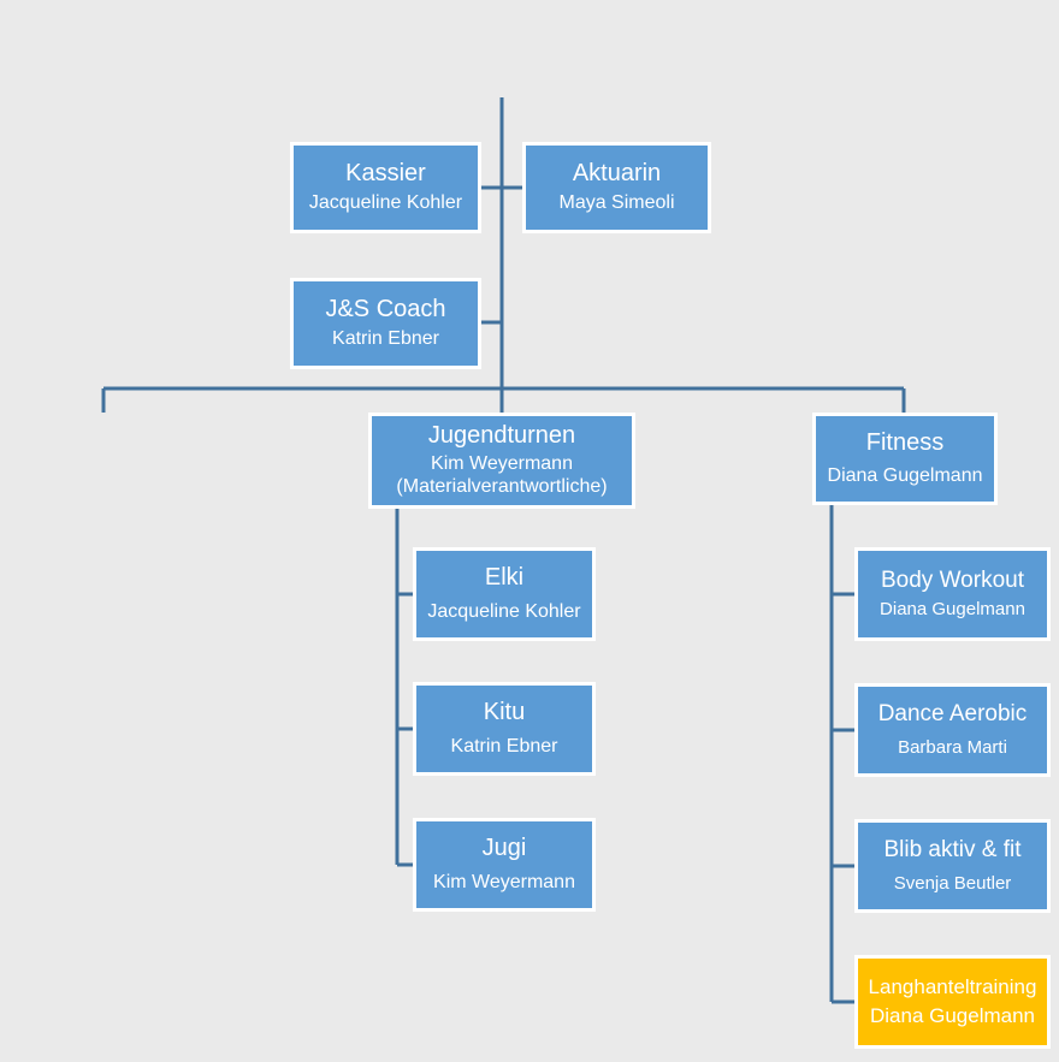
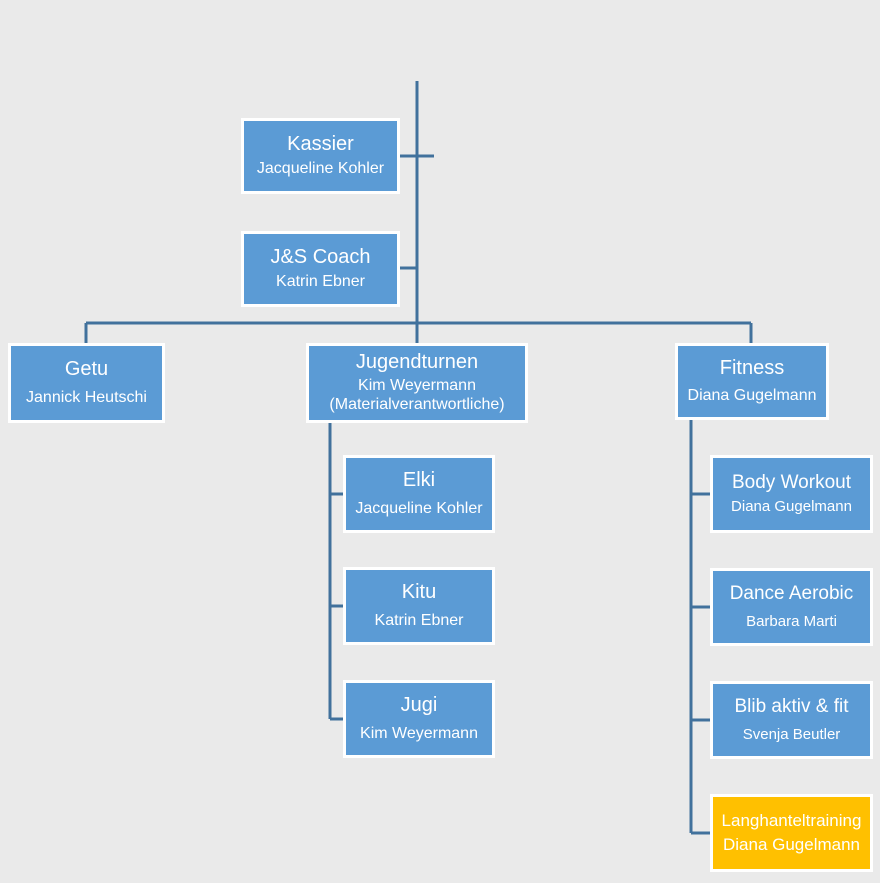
  Kassier
  Jacqueline Kohler
- Aktuarin
- Maya Simeoli
  J&S Coach
  Katrin Ebner
+ Getu
+ Jannick Heutschi
  Jugendturnen
  Kim Weyermann
  (Materialverantwortliche)
  Fitness
  Diana Gugelmann
  Elki
  Jacqueline Kohler
  Kitu
  Katrin Ebner
  Jugi
  Kim Weyermann
  Body Workout
  Diana Gugelmann
  Dance Aerobic
  Barbara Marti
  Blib aktiv & fit
  Svenja Beutler
  Langhanteltraining
  Diana Gugelmann
